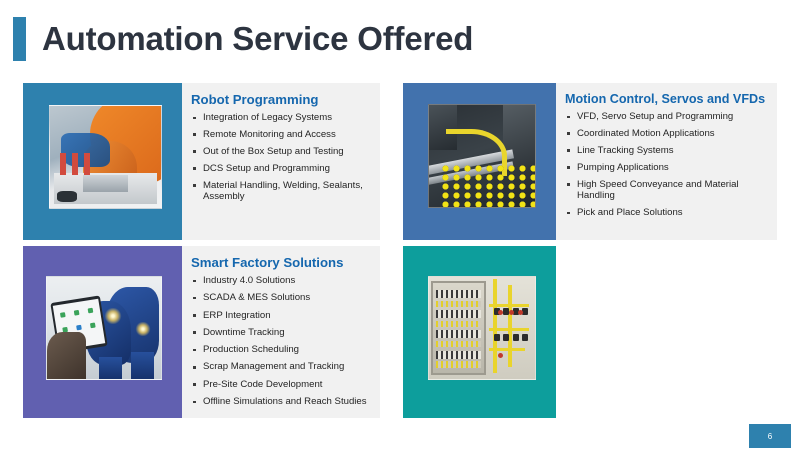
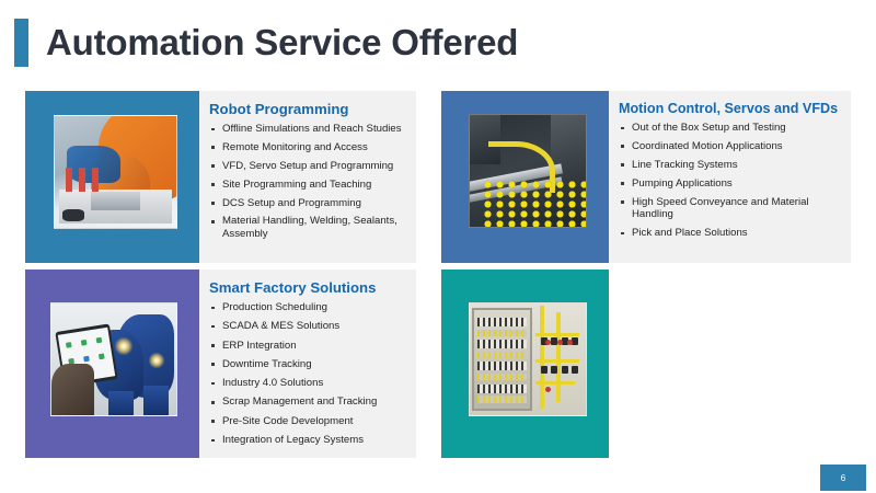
  Automation Service Offered
  Robot Programming
- Integration of Legacy Systems
+ Offline Simulations and Reach Studies
  Remote Monitoring and Access
- Out of the Box Setup and Testing
+ VFD, Servo Setup and Programming
+ Site Programming and Teaching
  DCS Setup and Programming
  Material Handling, Welding, Sealants, Assembly
  Motion Control, Servos and VFDs
- VFD, Servo Setup and Programming
+ Out of the Box Setup and Testing
  Coordinated Motion Applications
  Line Tracking Systems
  Pumping Applications
  High Speed Conveyance and Material Handling
  Pick and Place Solutions
  Smart Factory Solutions
- Industry 4.0 Solutions
+ Production Scheduling
  SCADA & MES Solutions
  ERP Integration
  Downtime Tracking
- Production Scheduling
+ Industry 4.0 Solutions
  Scrap Management and Tracking
  Pre-Site Code Development
- Offline Simulations and Reach Studies
+ Integration of Legacy Systems
  6
